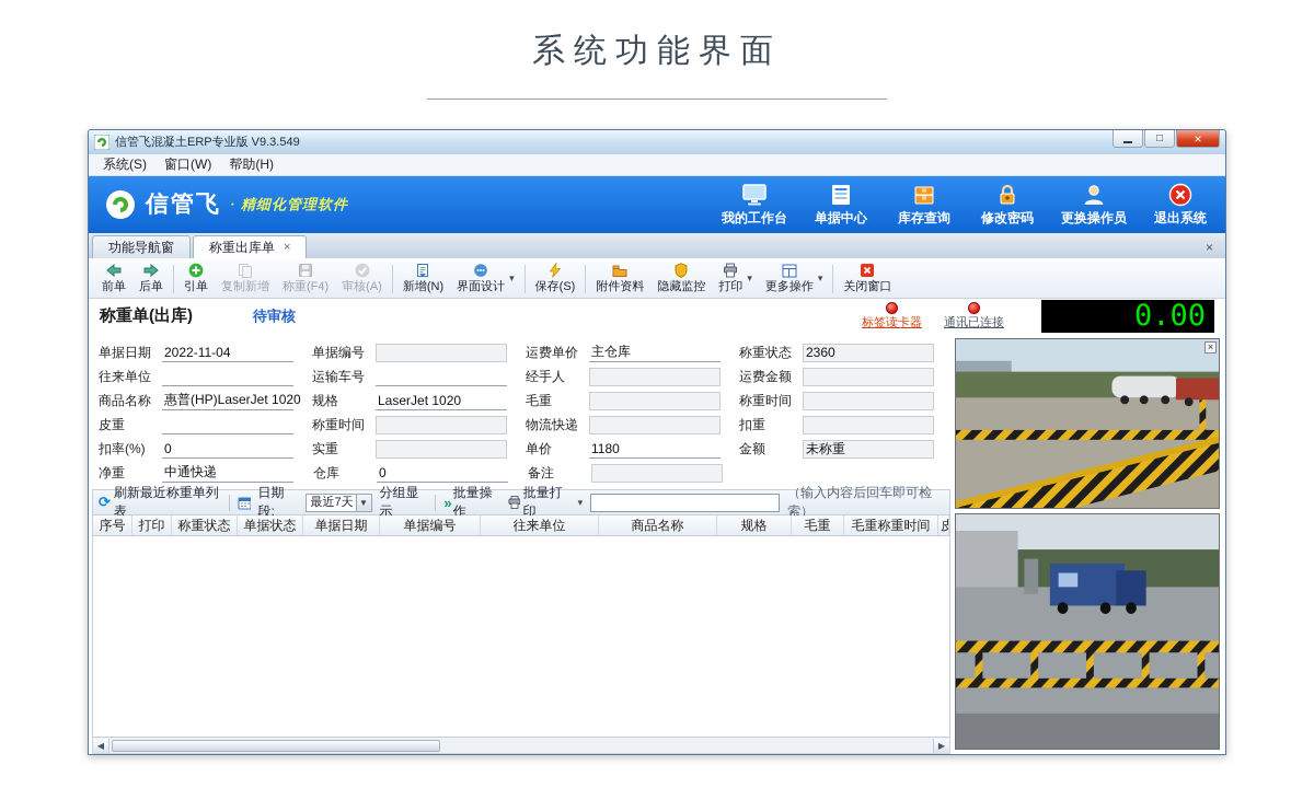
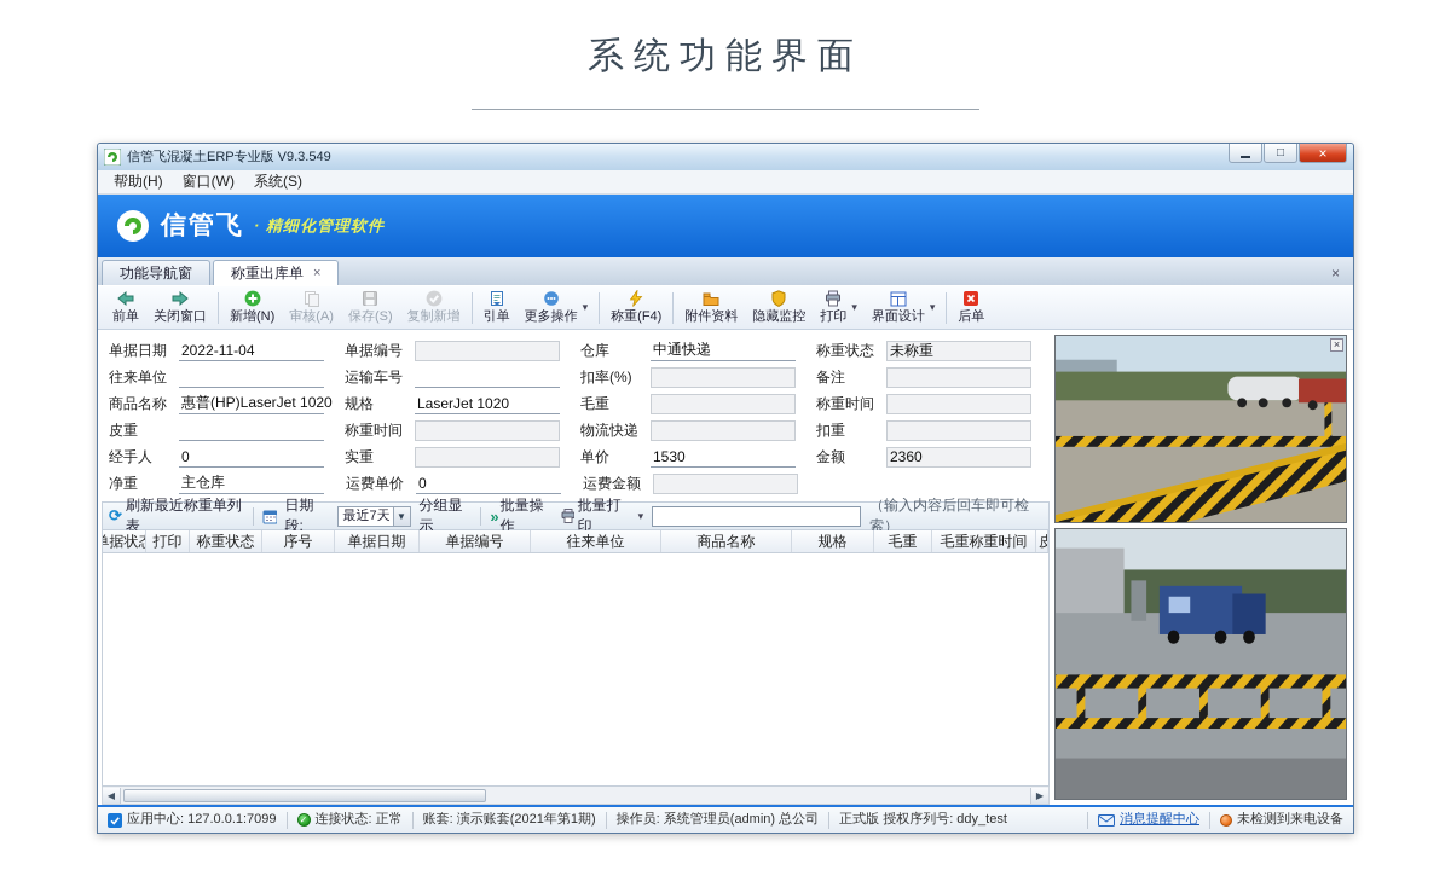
  系统功能界面
  信管飞混凝土ERP专业版 V9.3.549
  □
  ×
- 系统(S)
+ 帮助(H)
  窗口(W)
- 帮助(H)
+ 系统(S)
  信管飞
  · 精细化管理软件
- 我的工作台
- 单据中心
- 库存查询
- 修改密码
- 更换操作员
- 退出系统
  功能导航窗
  称重出库单
  ×
  ×
  前单
- 后单
+ 关闭窗口
- 引单
+ 新增(N)
- 复制新增
+ 审核(A)
- 称重(F4)
+ 保存(S)
- 审核(A)
+ 复制新增
- 新增(N)
+ 引单
- 界面设计
+ 更多操作
  ▾
- 保存(S)
+ 称重(F4)
  附件资料
  隐藏监控
  打印
  ▾
- 更多操作
+ 界面设计
  ▾
- 关闭窗口
+ 后单
- 称重单(出库)
- 待审核
- 标签读卡器
- 通讯已连接
- 0.00
  单据日期
  2022-11-04
  单据编号
- 运费单价
+ 仓库
- 主仓库
+ 中通快递
  称重状态
- 2360
+ 未称重
  往来单位
  运输车号
- 经手人
+ 扣率(%)
- 运费金额
+ 备注
  商品名称
  惠普(HP)LaserJet 1020
  规格
  LaserJet 1020
  毛重
  称重时间
  皮重
  称重时间
  物流快递
  扣重
- 扣率(%)
+ 经手人
  0
  实重
  单价
- 1180
+ 1530
  金额
- 未称重
+ 2360
  净重
- 中通快递
+ 主仓库
- 仓库
+ 运费单价
  0
- 备注
+ 运费金额
  ⟳
  刷新最近称重单列表
  日期段:
  最近7天
  ▼
  分组显示
  »
  批量操作
  批量打印
  ▾
  （输入内容后回车即可检索）
- 序号
+ 单据状态
  打印
  称重状态
- 单据状态
+ 序号
  单据日期
  单据编号
  往来单位
  商品名称
  规格
  毛重
  毛重称重时间
  ◀
  ▶
  ×
+ 应用中心: 127.0.0.1:7099
+ ✓
+ 连接状态: 正常
+ 账套: 演示账套(2021年第1期)
+ 操作员: 系统管理员(admin) 总公司
+ 正式版 授权序列号: ddy_test
+ 消息提醒中心
+ 未检测到来电设备
